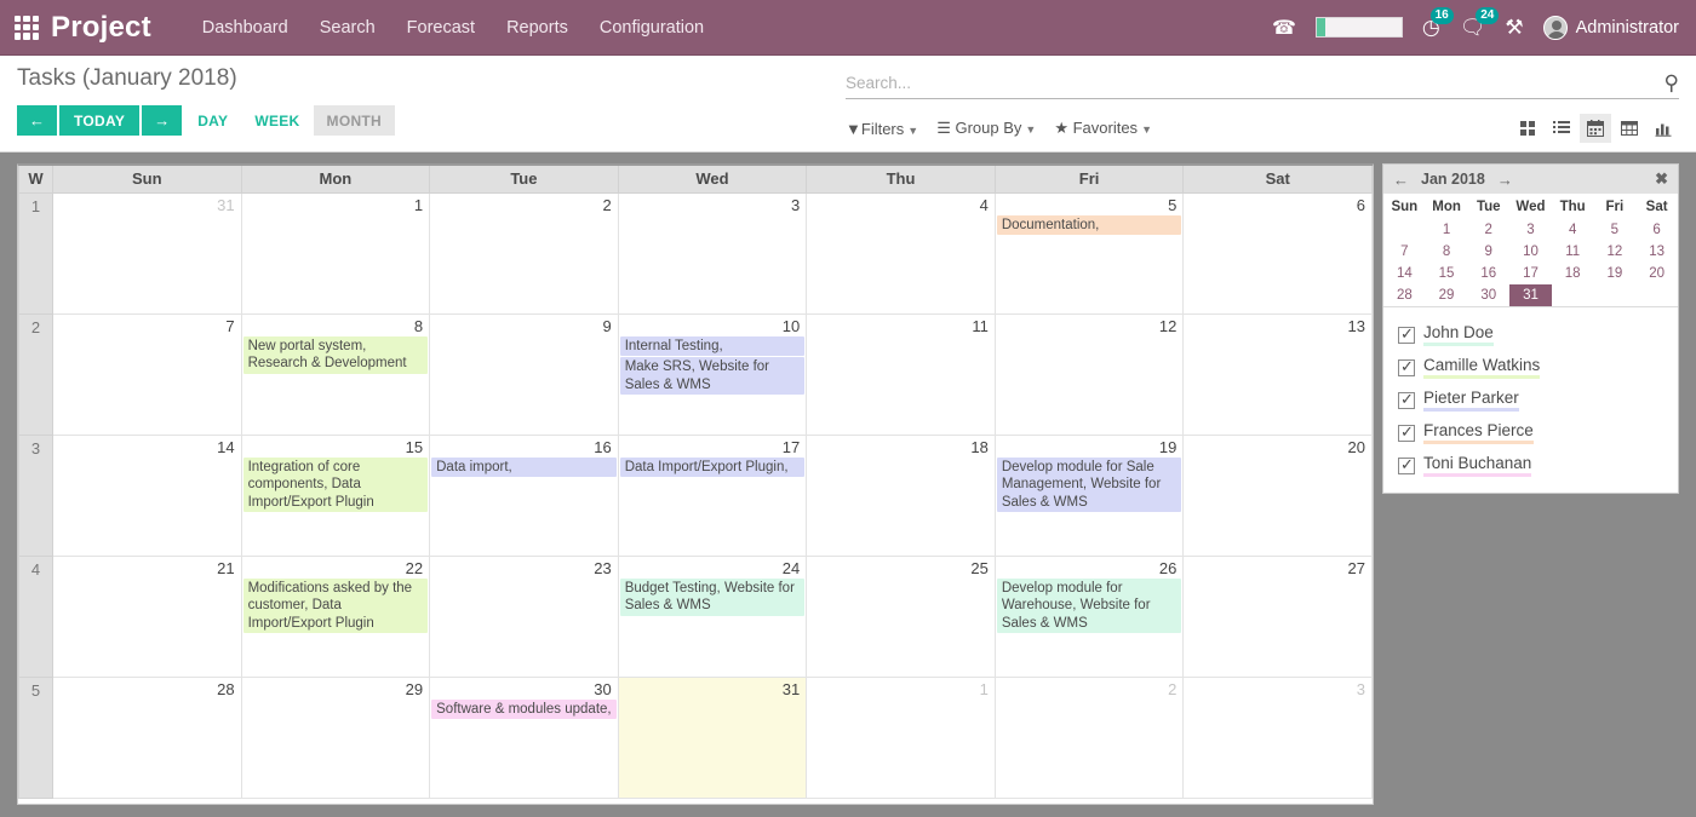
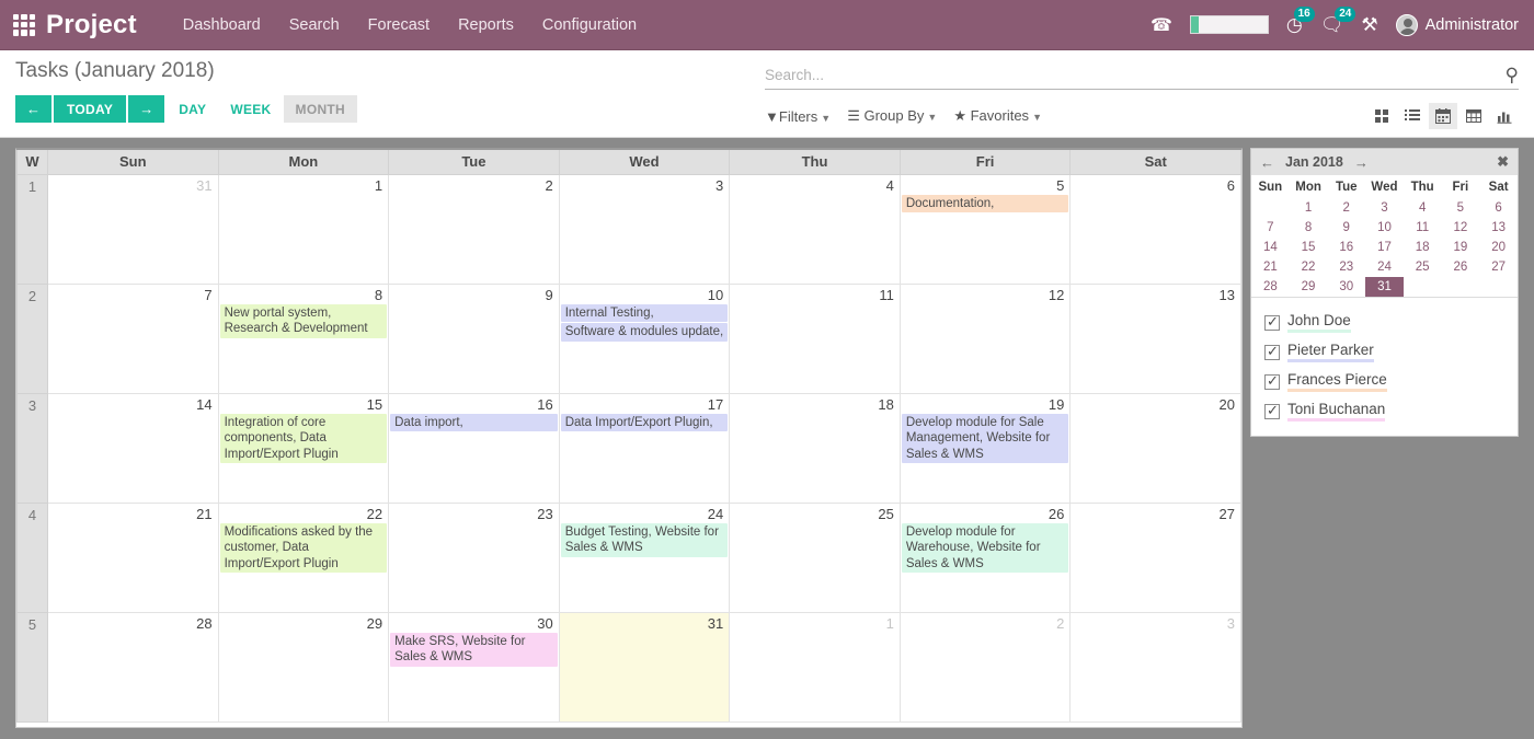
  Project
  Dashboard
  Search
  Forecast
  Reports
  Configuration
  ☎
  ◷
  16
  🗨
  24
  ⚒
  Administrator
  Tasks (January 2018)
  ←
  TODAY
  →
  DAY
  WEEK
  MONTH
  Search...
  ⚲
  ▼Filters ▼
  ☰ Group By ▼
  ★ Favorites ▼
  W	Sun	Mon	Tue	Wed	Thu	Fri	Sat
  1	31	1	2	3	4	5Documentation,	6
- 2	7	8New portal system, Research & Development	9	10Internal Testing,Make SRS, Website for Sales & WMS	11	12	13
+ 2	7	8New portal system, Research & Development	9	10Internal Testing,Software & modules update,	11	12	13
  3	14	15Integration of core components, Data Import/Export Plugin	16Data import,	17Data Import/Export Plugin,	18	19Develop module for Sale Management, Website for Sales & WMS	20
  4	21	22Modifications asked by the customer, Data Import/Export Plugin	23	24Budget Testing, Website for Sales & WMS	25	26Develop module for Warehouse, Website for Sales & WMS	27
- 5	28	29	30Software & modules update,	31	1	2	3
+ 5	28	29	30Make SRS, Website for Sales & WMS	31	1	2	3
  ←
  Jan 2018
  →
  ✖
  Sun	Mon	Tue	Wed	Thu	Fri	Sat
  	1	2	3	4	5	6
  7	8	9	10	11	12	13
  14	15	16	17	18	19	20
+ 21	22	23	24	25	26	27
  28	29	30	31
  John Doe
- Camille Watkins
  Pieter Parker
  Frances Pierce
  Toni Buchanan
